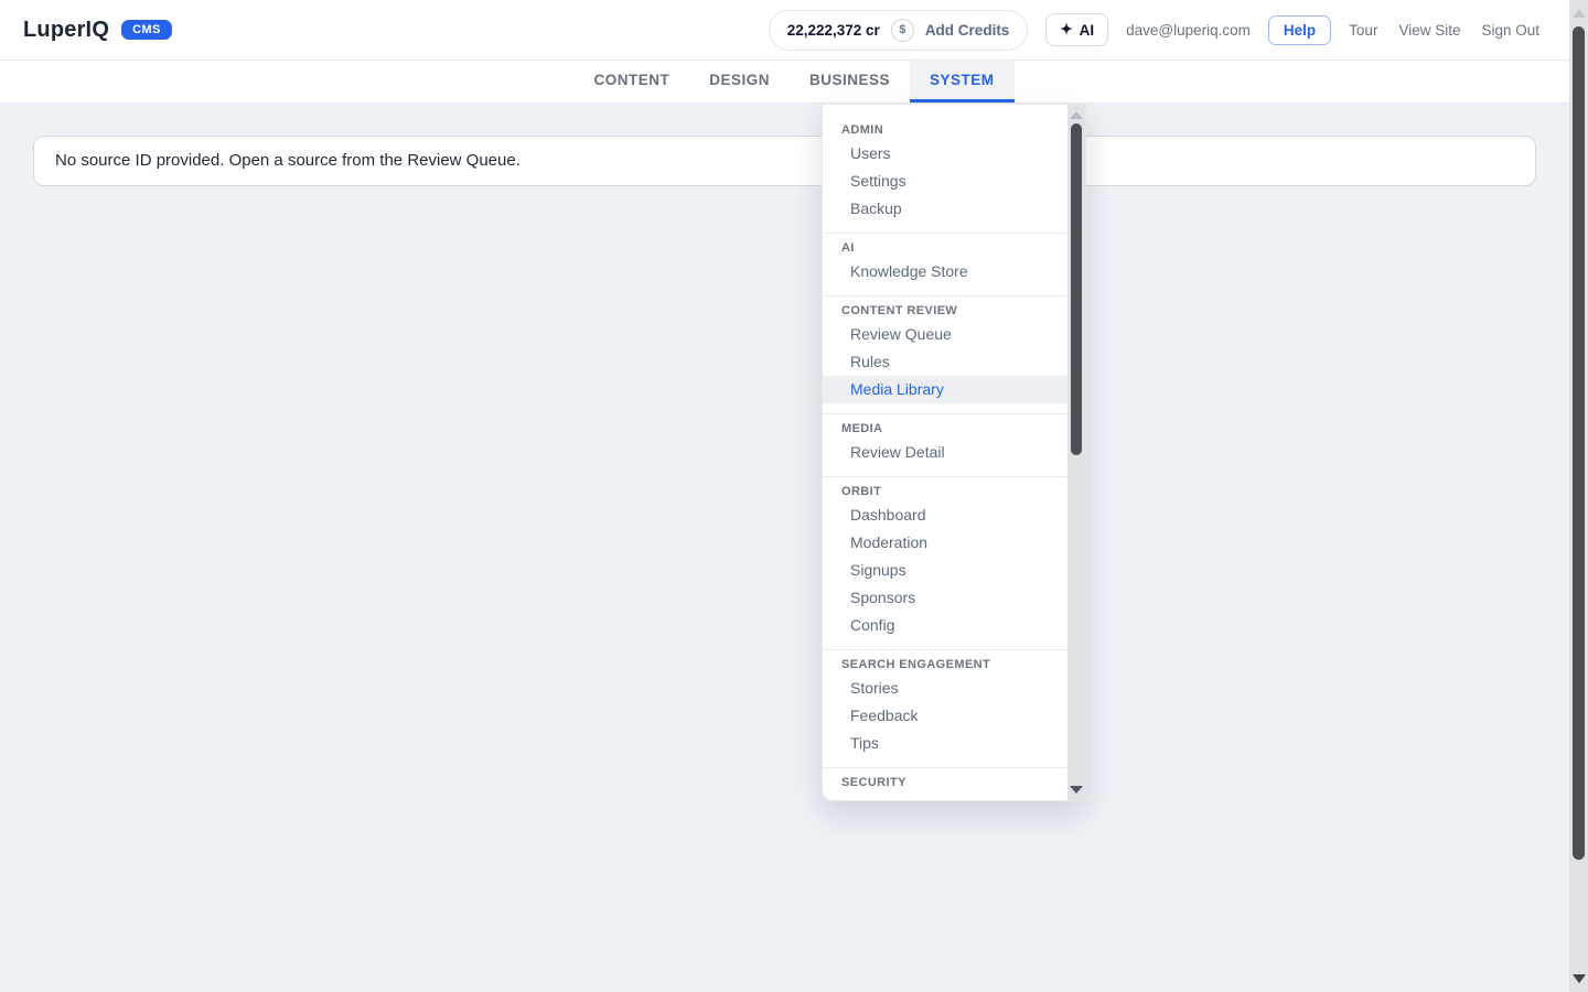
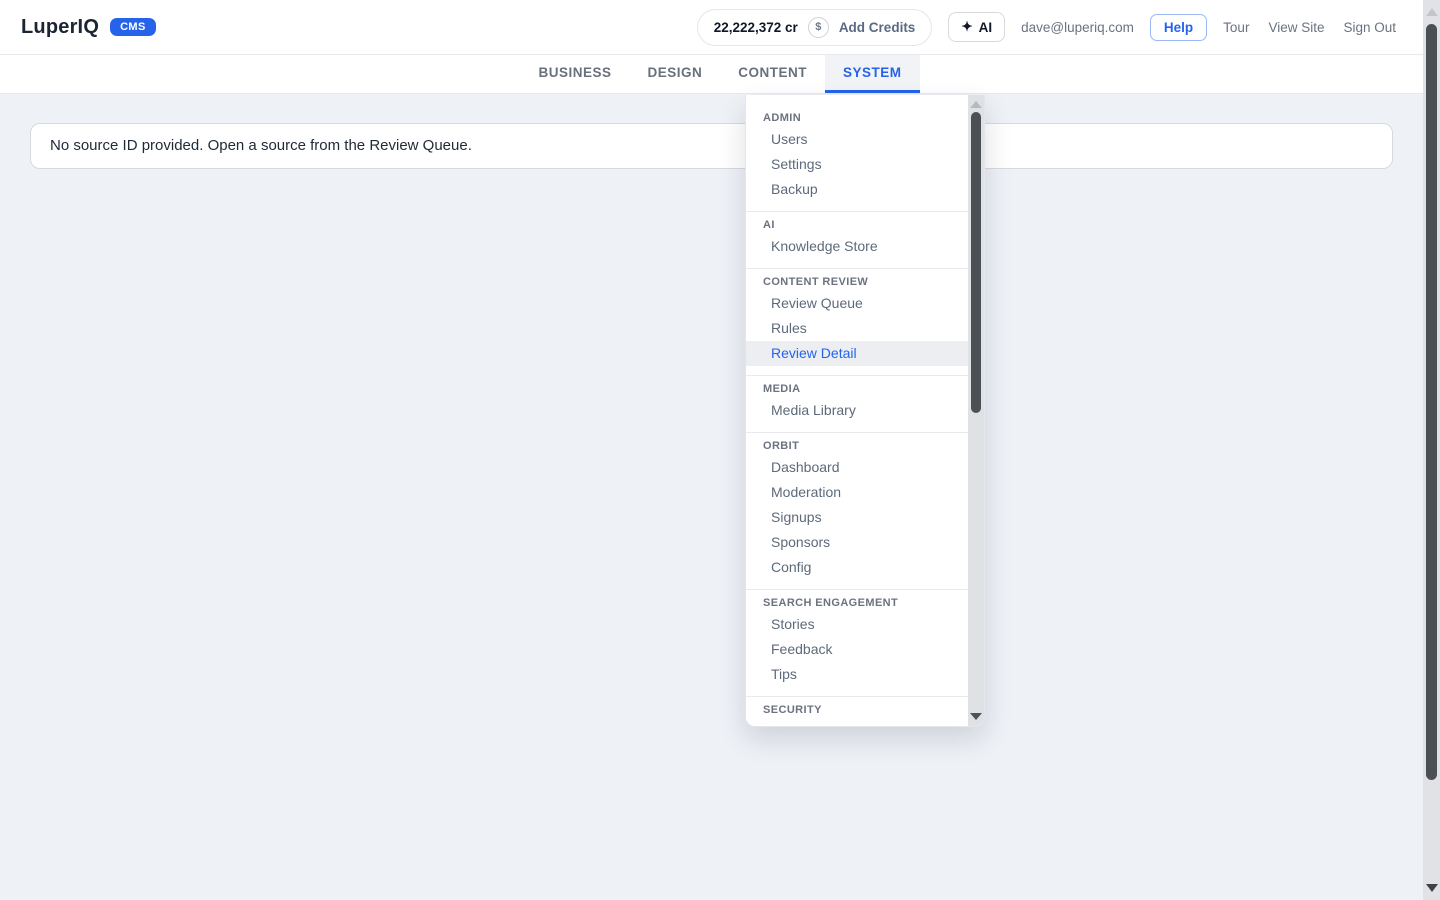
  LuperIQ
  CMS
  22,222,372 cr
  $
  Add Credits
  ✦
  AI
  dave@luperiq.com
  Help
  Tour
  View Site
  Sign Out
- CONTENT
+ BUSINESS
  DESIGN
- BUSINESS
+ CONTENT
  SYSTEM
  No source ID provided. Open a source from the Review Queue.
  ADMIN
  Users
  Settings
  Backup
  AI
  Knowledge Store
  CONTENT REVIEW
  Review Queue
  Rules
- Media Library
+ Review Detail
  MEDIA
- Review Detail
+ Media Library
  ORBIT
  Dashboard
  Moderation
  Signups
  Sponsors
  Config
  SEARCH ENGAGEMENT
  Stories
  Feedback
  Tips
  SECURITY
